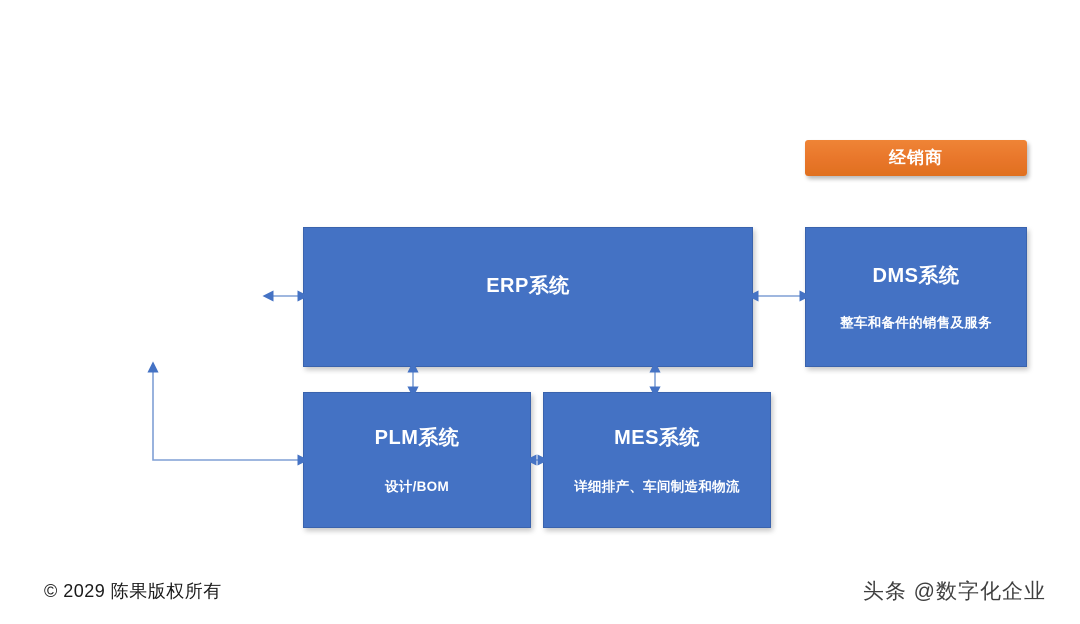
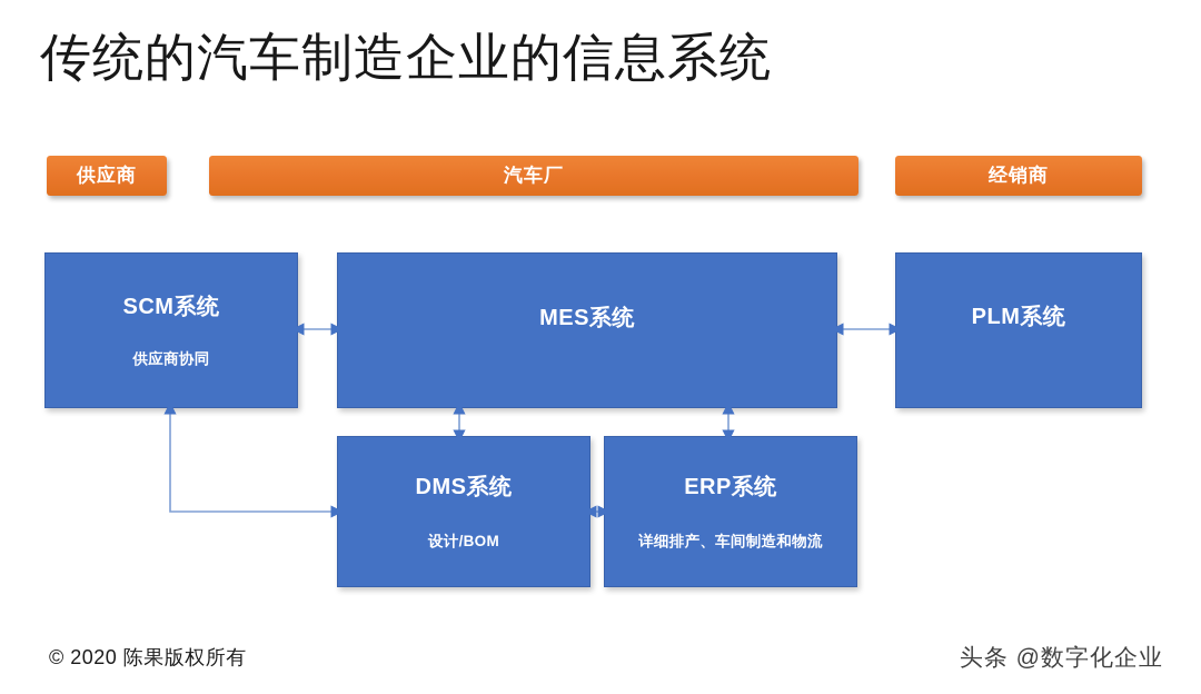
+ 传统的汽车制造企业的信息系统
+ 供应商
+ 汽车厂
  经销商
+ SCM系统
+ 供应商协同
- ERP系统
+ MES系统
- DMS系统
+ PLM系统
- 整车和备件的销售及服务
- PLM系统
+ DMS系统
  设计/BOM
- MES系统
+ ERP系统
  详细排产、车间制造和物流
- © 2029 陈果版权所有
+ © 2020 陈果版权所有
  头条 @数字化企业
